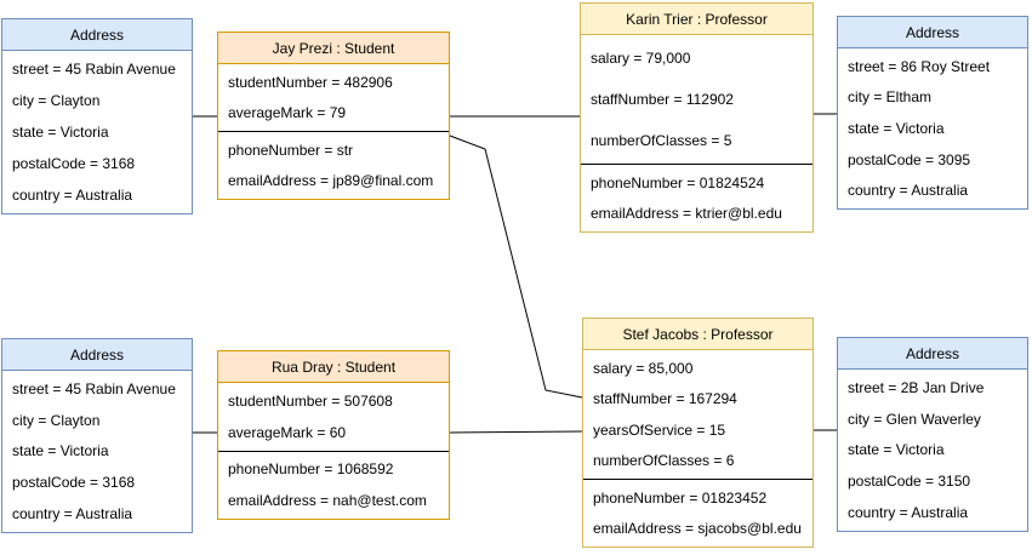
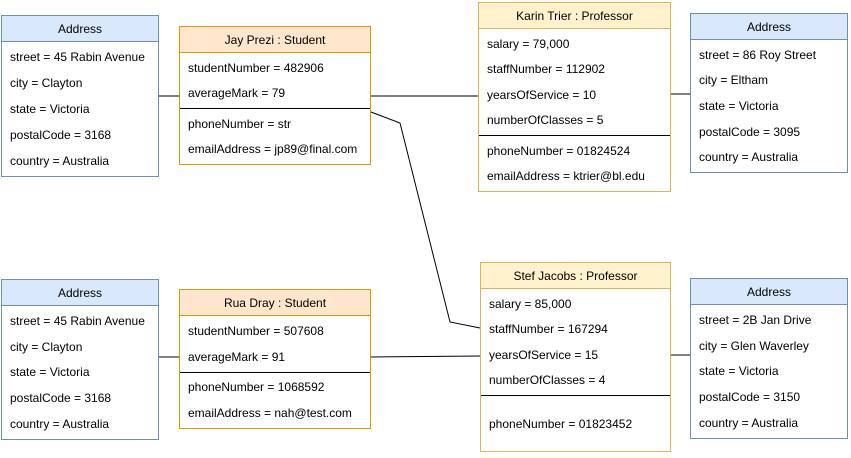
  Address
  street = 45 Rabin Avenue
  city = Clayton
  state = Victoria
  postalCode = 3168
  country = Australia
  Jay Prezi : Student
  studentNumber = 482906
  averageMark = 79
  phoneNumber = str
  emailAddress = jp89@final.com
  Karin Trier : Professor
  salary = 79,000
  staffNumber = 112902
+ yearsOfService = 10
  numberOfClasses = 5
  phoneNumber = 01824524
  emailAddress = ktrier@bl.edu
  Address
  street = 86 Roy Street
  city = Eltham
  state = Victoria
  postalCode = 3095
  country = Australia
  Address
  street = 45 Rabin Avenue
  city = Clayton
  state = Victoria
  postalCode = 3168
  country = Australia
  Rua Dray : Student
  studentNumber = 507608
- averageMark = 60
+ averageMark = 91
  phoneNumber = 1068592
  emailAddress = nah@test.com
  Stef Jacobs : Professor
  salary = 85,000
  staffNumber = 167294
  yearsOfService = 15
- numberOfClasses = 6
+ numberOfClasses = 4
  phoneNumber = 01823452
- emailAddress = sjacobs@bl.edu
  Address
  street = 2B Jan Drive
  city = Glen Waverley
  state = Victoria
  postalCode = 3150
  country = Australia
